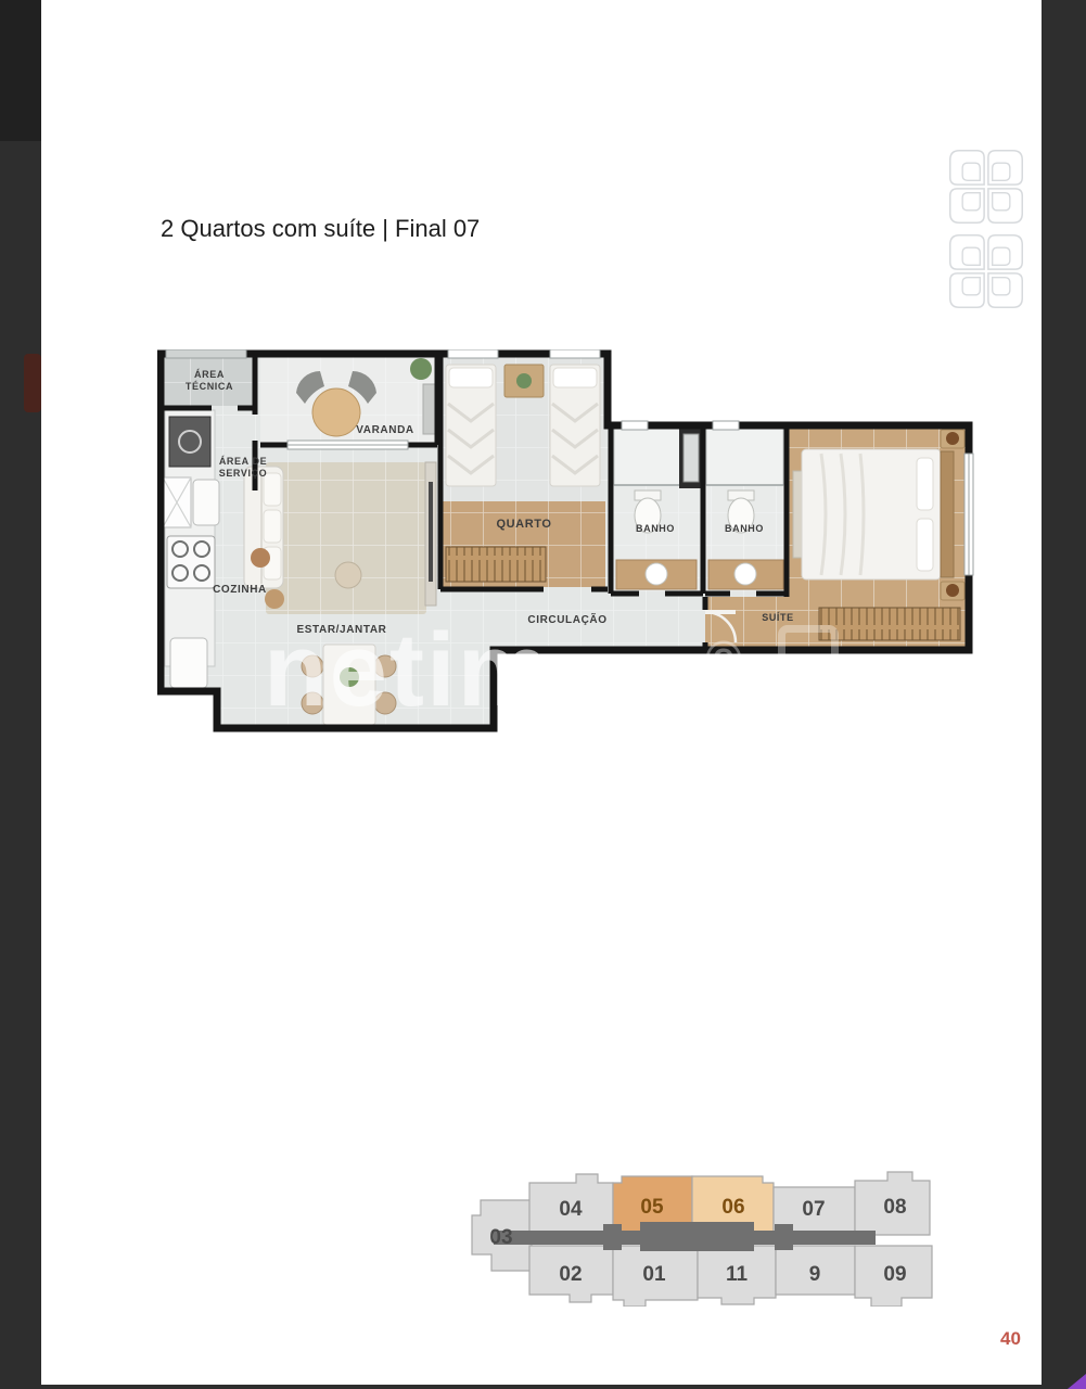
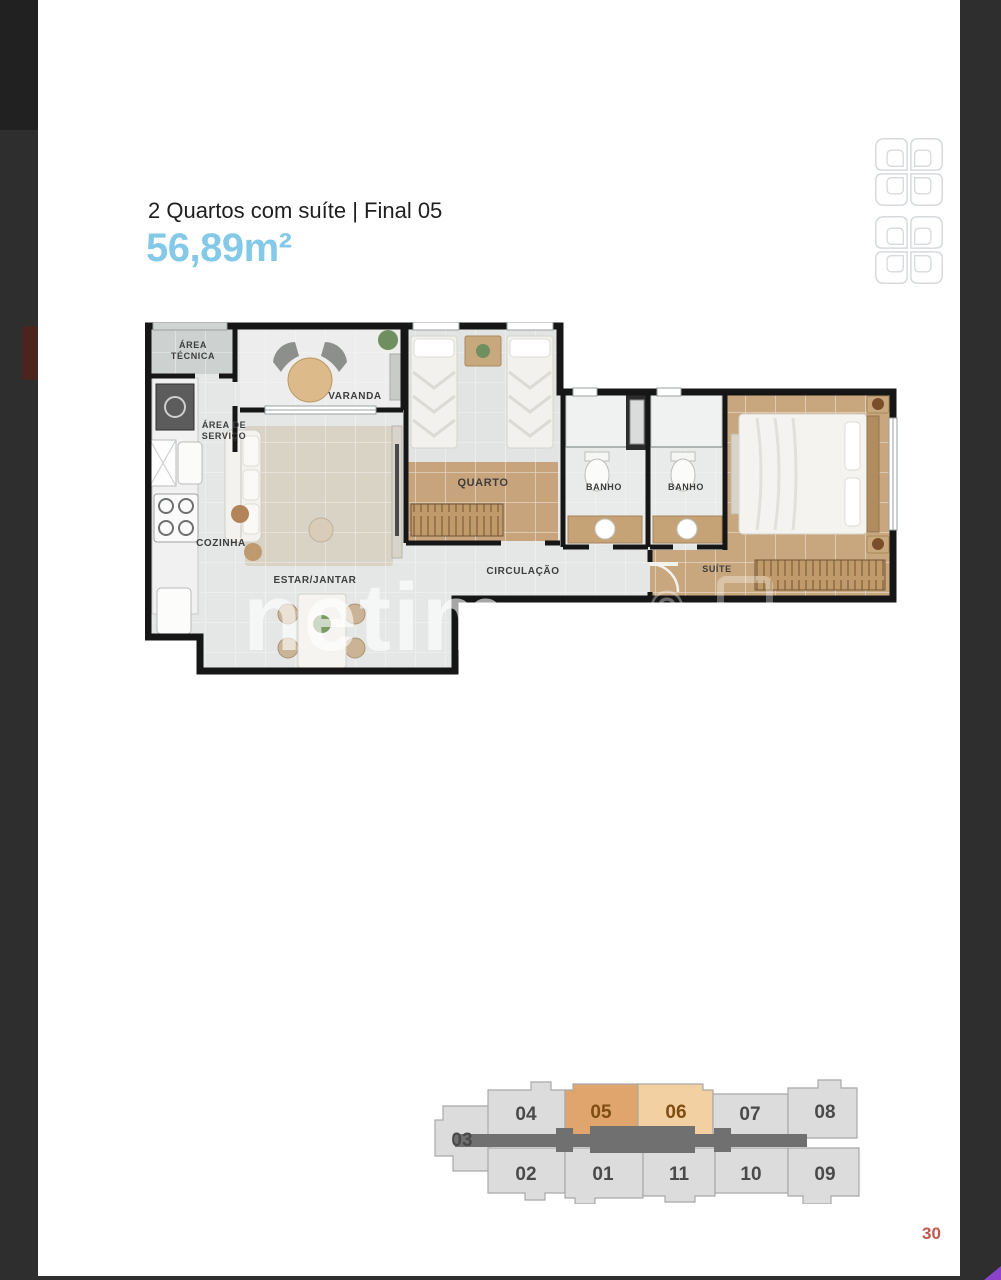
- 2 Quartos com suíte | Final 07
+ 2 Quartos com suíte | Final 05
+ 56,89m²
  ÁREA
  TÉCNICA
  ÁREA DE
  SERVIÇO
  VARANDA
  COZINHA
  ESTAR/JANTAR
  QUARTO
  CIRCULAÇÃO
  BANHO
  BANHO
  SUÍTE
  ©
  netim
  03
  04
  05
  06
  07
  08
  02
  01
  11
- 9
+ 10
  09
- 40
+ 30
